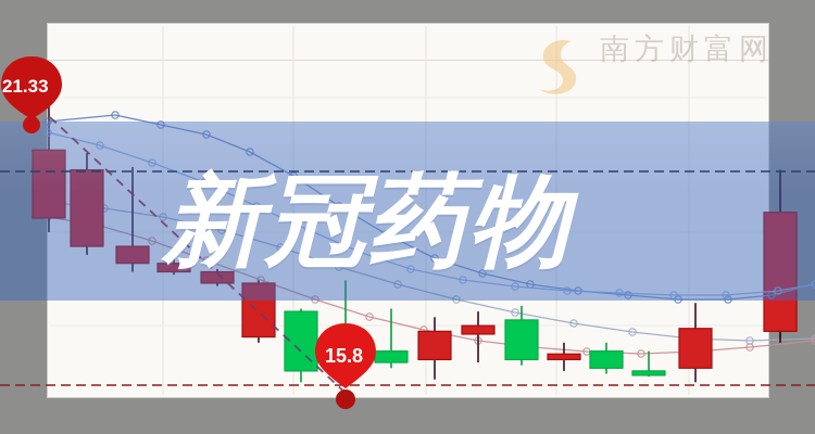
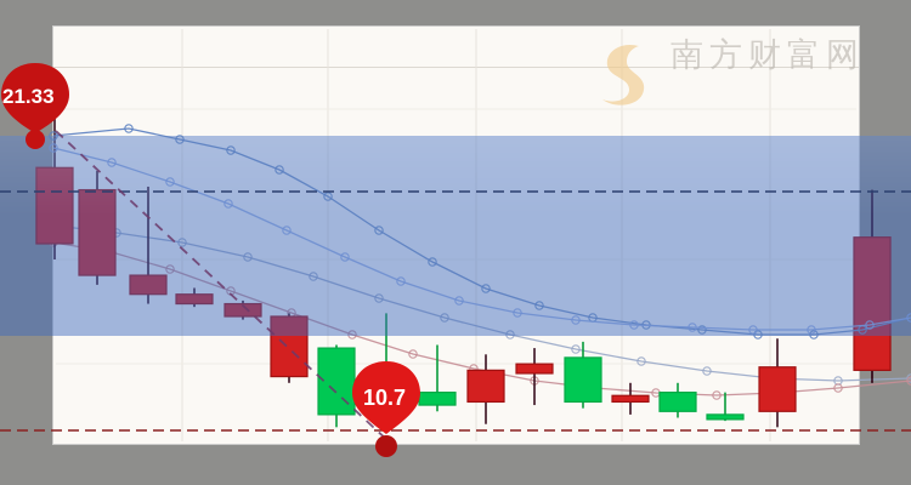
  南方财富网
- 新冠药物
  21.33
- 15.8
+ 10.7
